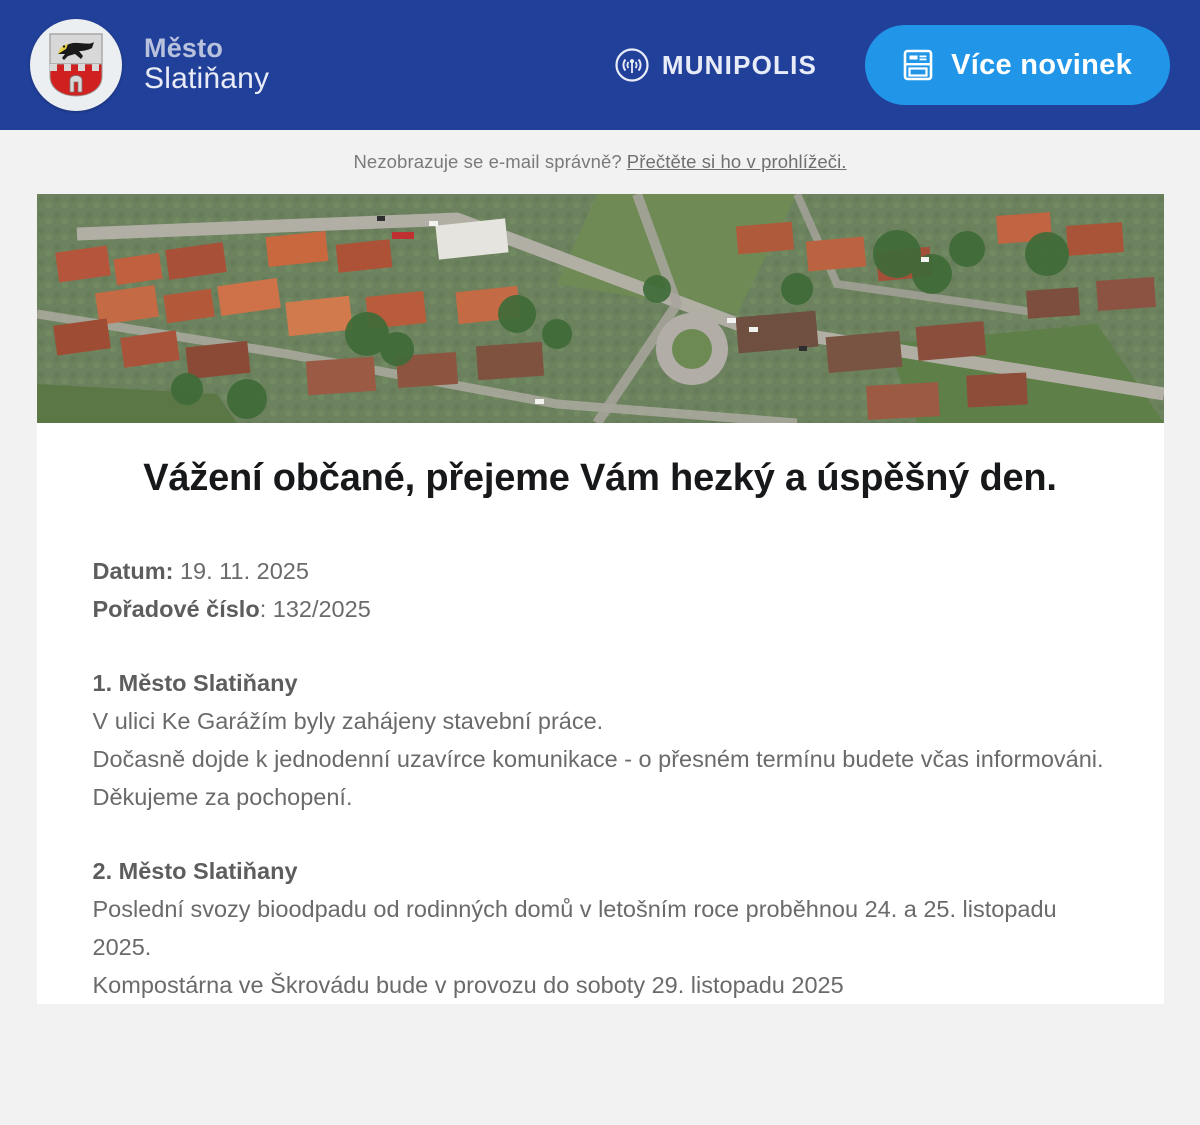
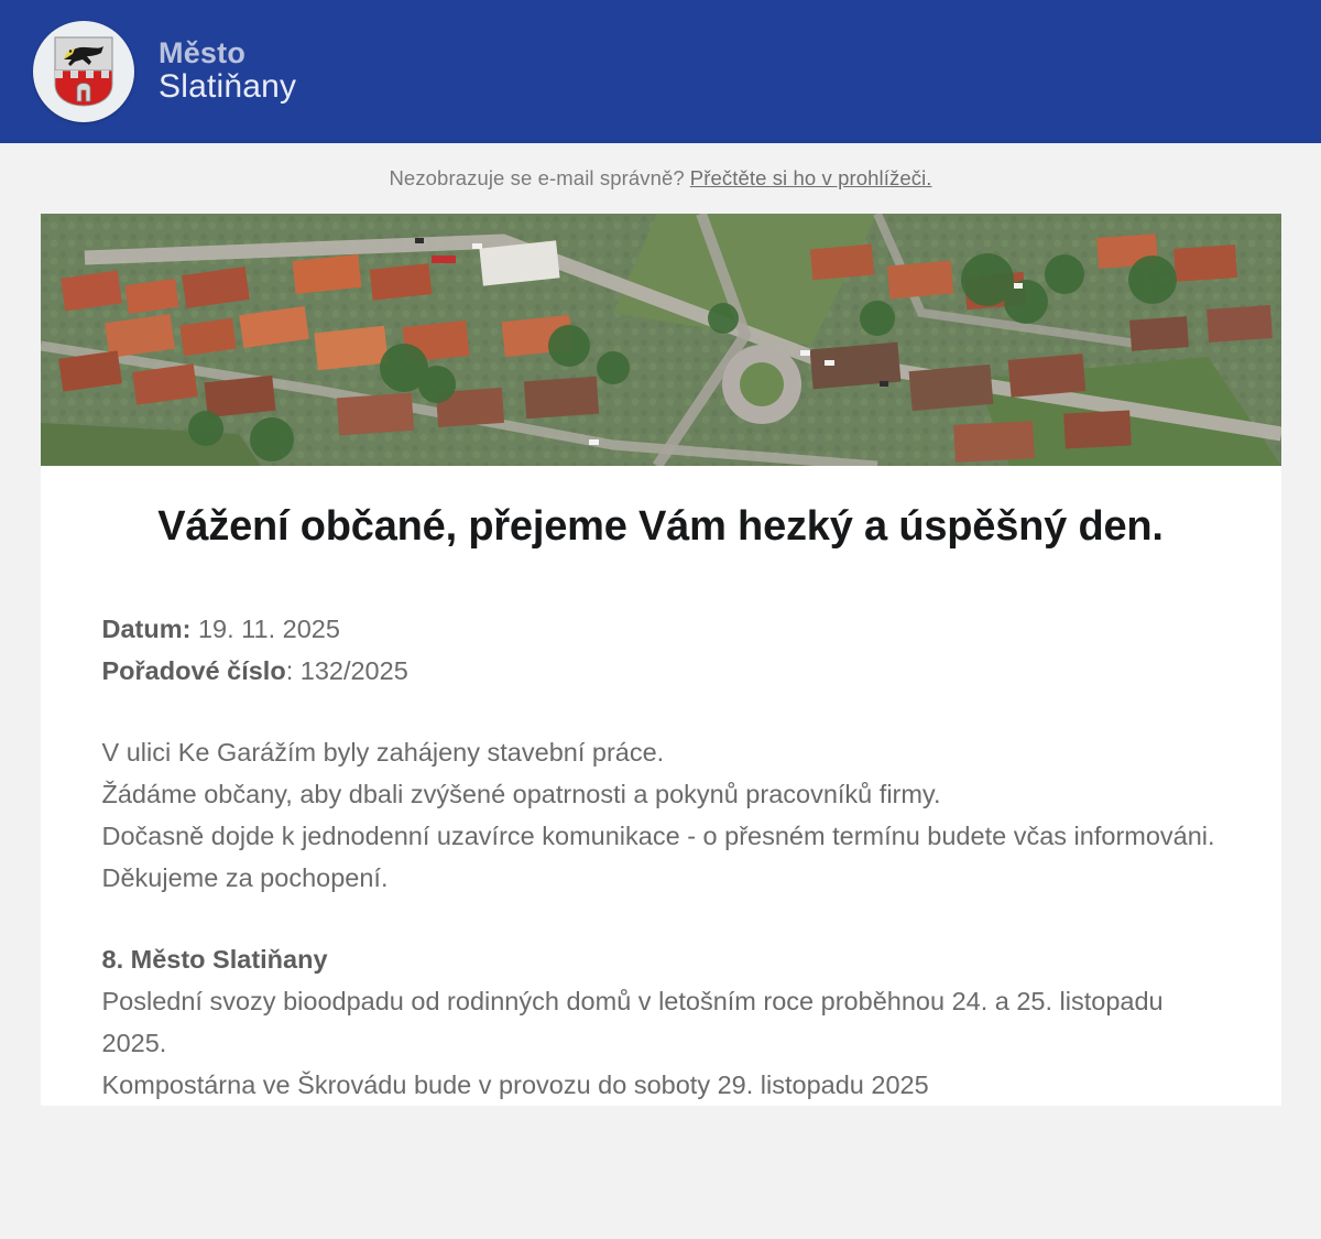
  Město
  Slatiňany
- MUNIPOLIS
- Více novinek
  Nezobrazuje se e-mail správně?
  Přečtěte si ho v prohlížeči.
  Vážení občané, přejeme Vám hezký a úspěšný den.
  Datum: 19. 11. 2025
  Pořadové číslo: 132/2025
- 1. Město Slatiňany
  V ulici Ke Garážím byly zahájeny stavební práce.
+ Žádáme občany, aby dbali zvýšené opatrnosti a pokynů pracovníků firmy.
  Dočasně dojde k jednodenní uzavírce komunikace - o přesném termínu budete včas informováni.
  Děkujeme za pochopení.
- 2. Město Slatiňany
+ 8. Město Slatiňany
  Poslední svozy bioodpadu od rodinných domů v letošním roce proběhnou 24. a 25. listopadu 2025.
  Kompostárna ve Škrovádu bude v provozu do soboty 29. listopadu 2025
